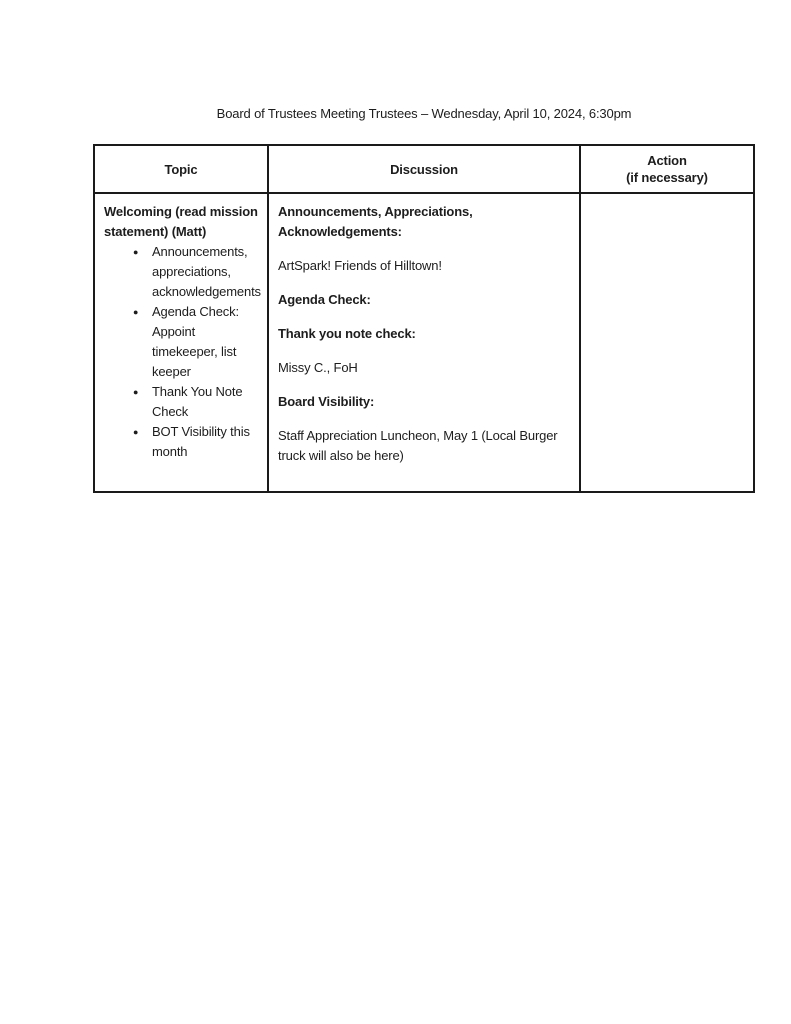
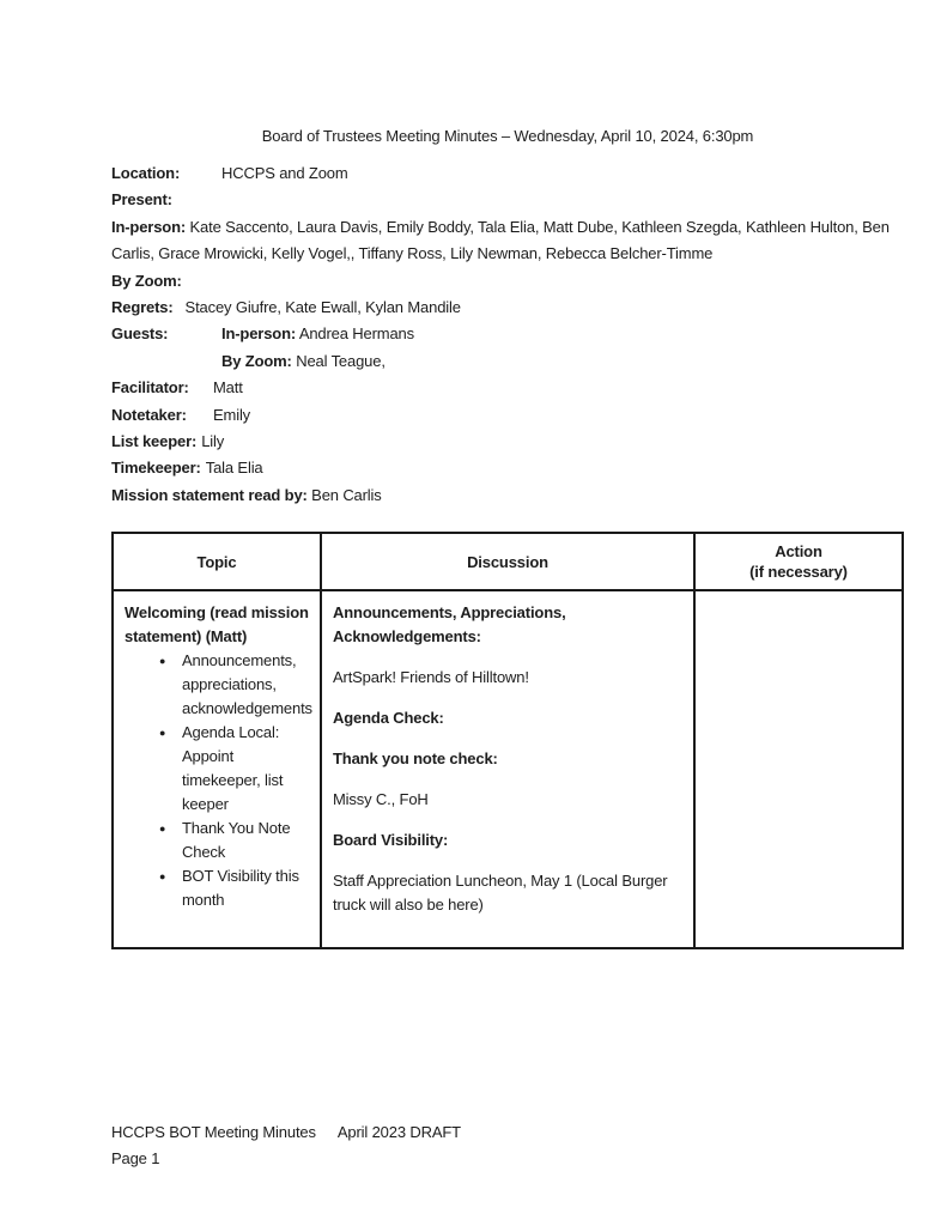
- Board of Trustees Meeting Trustees – Wednesday, April 10, 2024, 6:30pm
+ Board of Trustees Meeting Minutes – Wednesday, April 10, 2024, 6:30pm
+ Location: HCCPS and Zoom
+ Present:
+ In-person: Kate Saccento, Laura Davis, Emily Boddy, Tala Elia, Matt Dube, Kathleen Szegda, Kathleen Hulton, Ben Carlis, Grace Mrowicki, Kelly Vogel,, Tiffany Ross, Lily Newman, Rebecca Belcher-Timme
+ By Zoom:
+ Regrets: Stacey Giufre, Kate Ewall, Kylan Mandile
+ Guests: In-person: Andrea Hermans
+ By Zoom: Neal Teague,
+ Facilitator: Matt
+ Notetaker: Emily
+ List keeper: Lily
+ Timekeeper: Tala Elia
+ Mission statement read by: Ben Carlis
  Topic	Discussion	Action (if necessary)
- Welcoming (read mission statement) (Matt) ● Announcements, appreciations, acknowledgements ● Agenda Check: Appoint timekeeper, list keeper ● Thank You Note Check ● BOT Visibility this month	Announcements, Appreciations, Acknowledgements: ArtSpark! Friends of Hilltown! Agenda Check: Thank you note check: Missy C., FoH Board Visibility: Staff Appreciation Luncheon, May 1 (Local Burger truck will also be here)
+ Welcoming (read mission statement) (Matt) ● Announcements, appreciations, acknowledgements ● Agenda Local: Appoint timekeeper, list keeper ● Thank You Note Check ● BOT Visibility this month	Announcements, Appreciations, Acknowledgements: ArtSpark! Friends of Hilltown! Agenda Check: Thank you note check: Missy C., FoH Board Visibility: Staff Appreciation Luncheon, May 1 (Local Burger truck will also be here)
+ HCCPS BOT Meeting Minutes April 2023 DRAFT
+ Page 1
